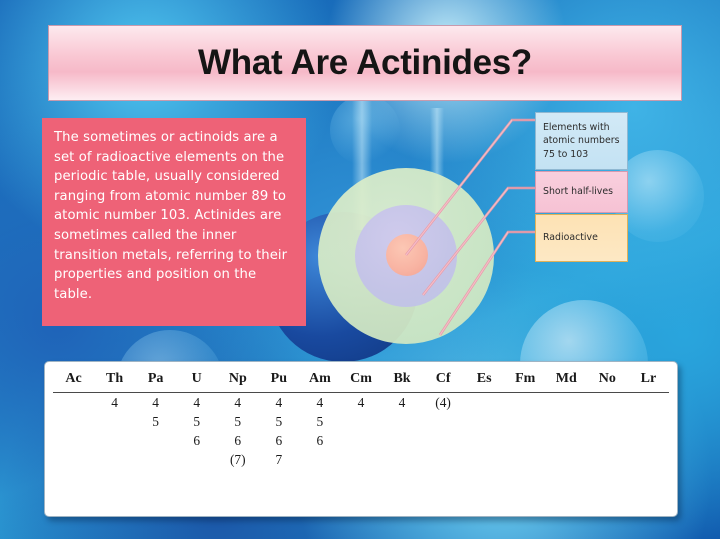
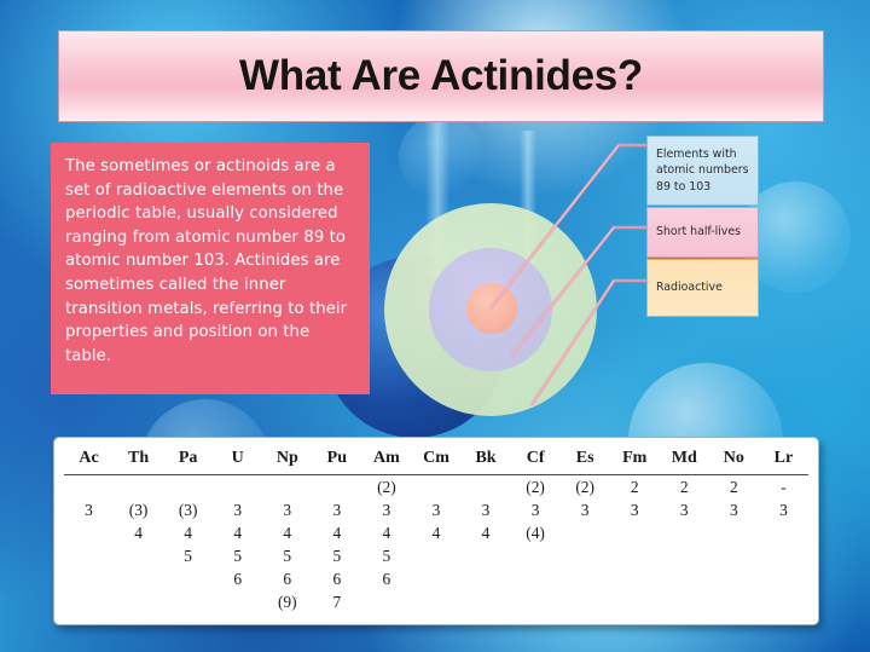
  What Are Actinides?
  The sometimes or actinoids are a set of radioactive elements on the periodic table, usually considered ranging from atomic number 89 to atomic number 103. Actinides are sometimes called the inner transition metals, referring to their properties and position on the table.
- Elements with atomic numbers 75 to 103
+ Elements with atomic numbers 89 to 103
  Short half-lives
  Radioactive
  Ac	Th	Pa	U	Np	Pu	Am	Cm	Bk	Cf	Es	Fm	Md	No	Lr
+ 						(2)			(2)	(2)	2	2	2	-
+ 3	(3)	(3)	3	3	3	3	3	3	3	3	3	3	3	3
  	4	4	4	4	4	4	4	4	(4)
  		5	5	5	5	5
  			6	6	6	6
- 				(7)	7
+ 				(9)	7
